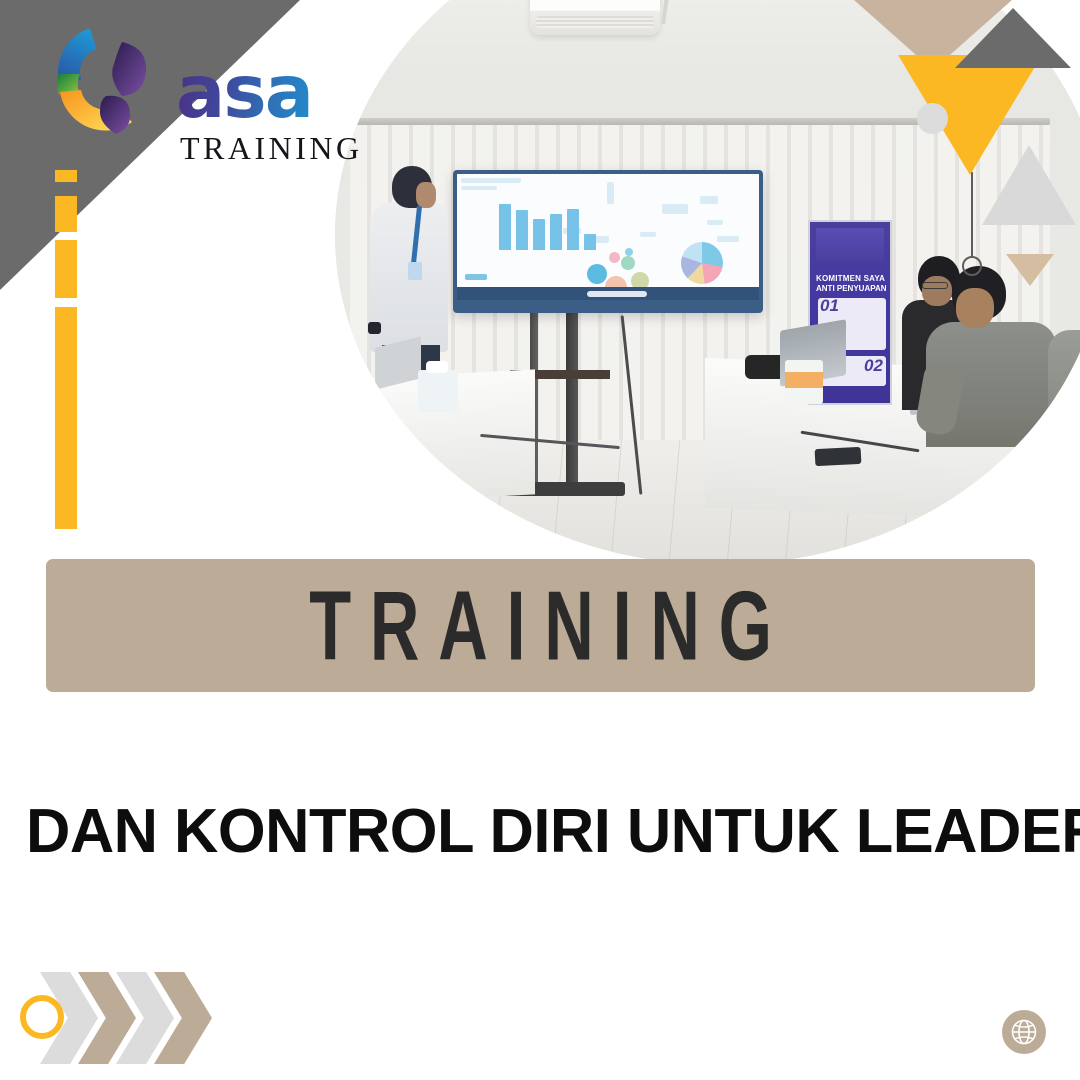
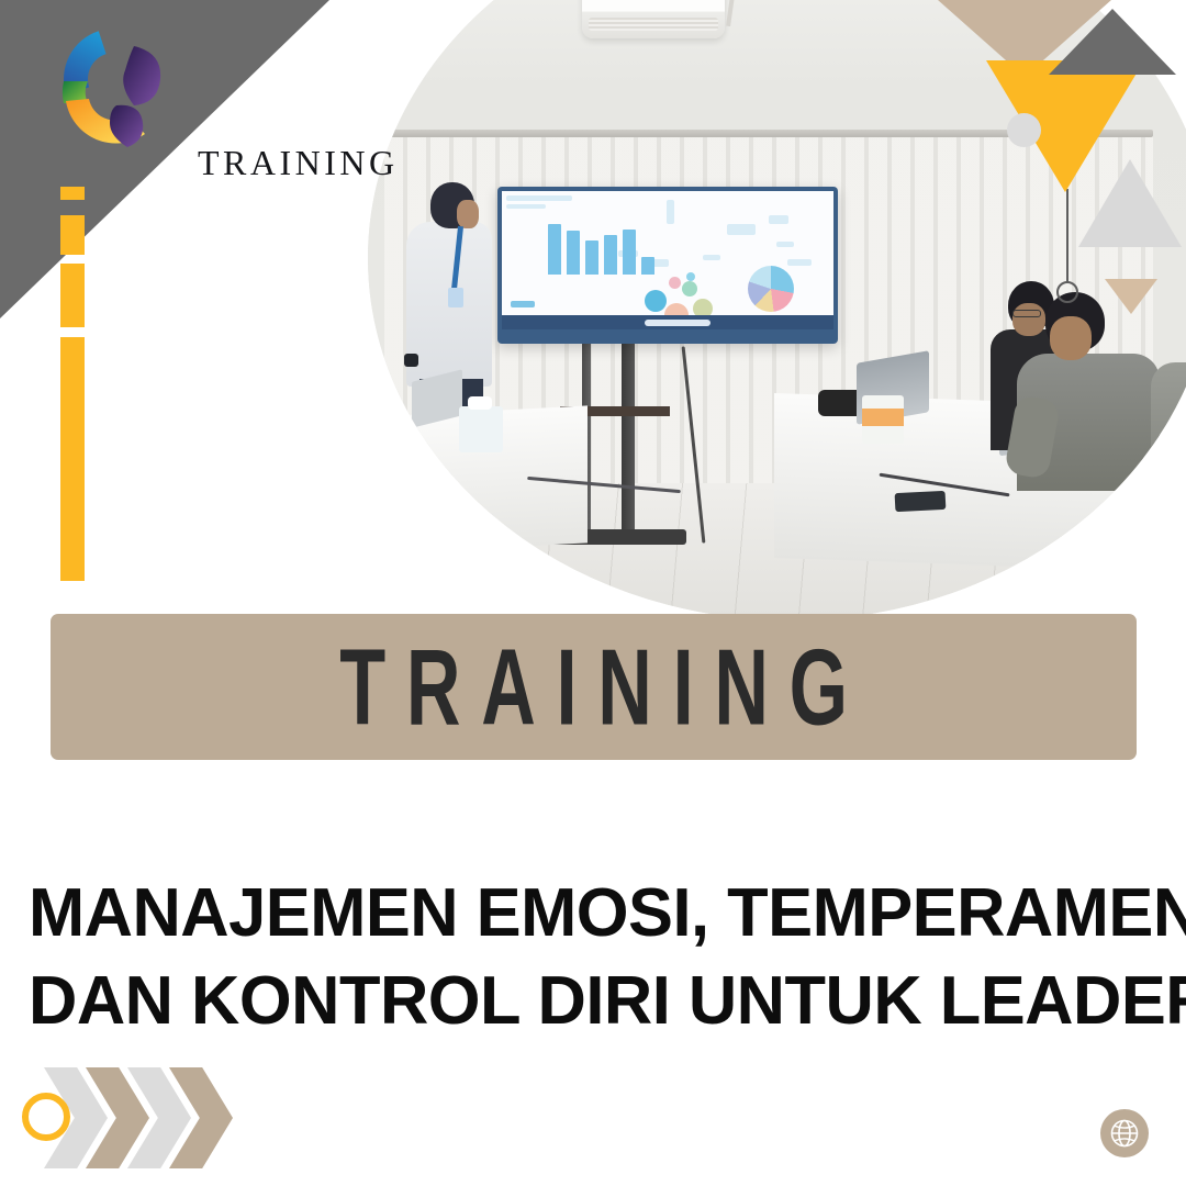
- KOMITMEN SAYA
- ANTI PENYUAPAN
- 01
- 02
- asa
  TRAINING
  TRAINING
+ MANAJEMEN EMOSI, TEMPERAMEN
  DAN KONTROL DIRI UNTUK LEADE
